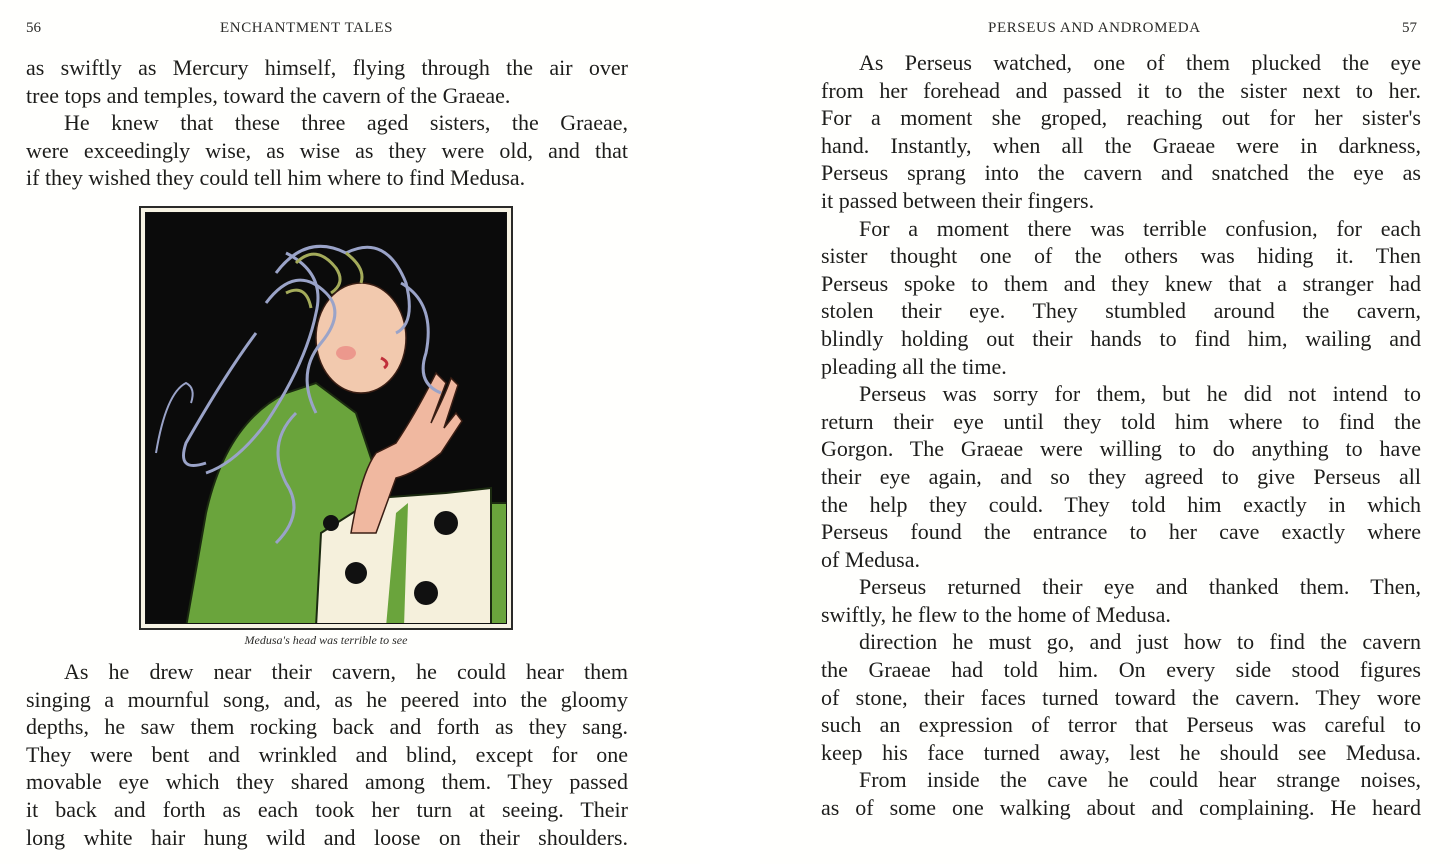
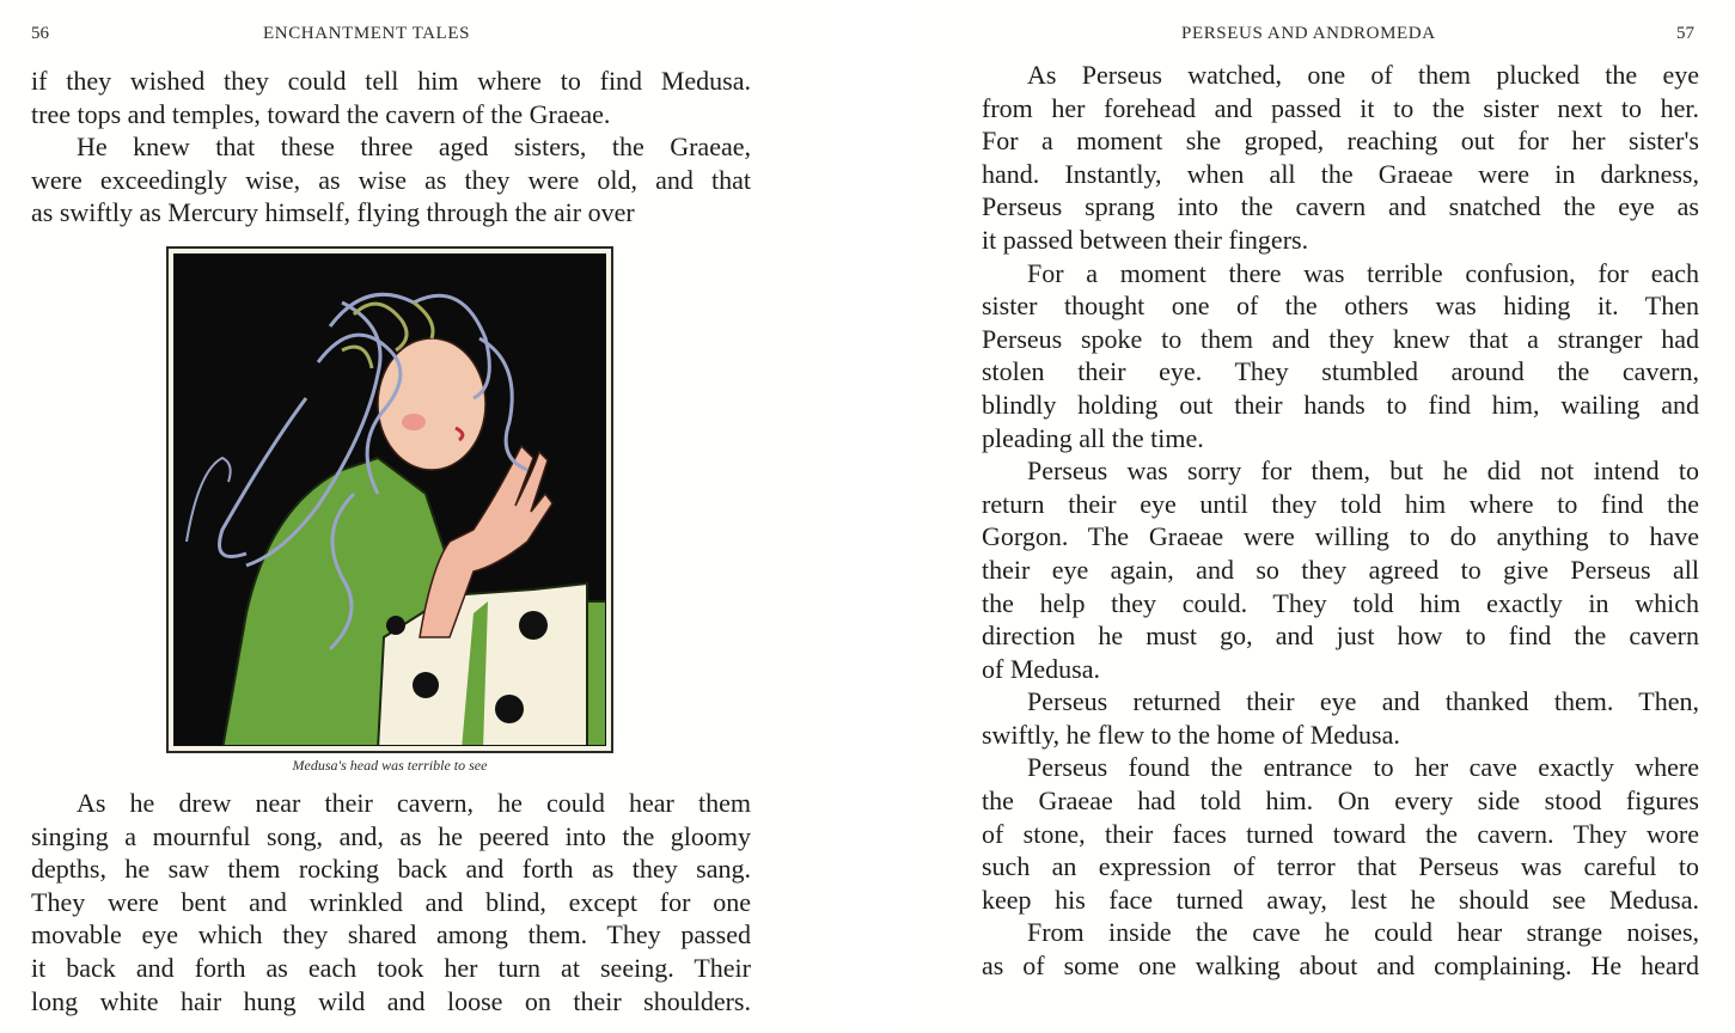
  56
  ENCHANTMENT TALES
- as swiftly as Mercury himself, flying through the air over
+ if they wished they could tell him where to find Medusa.
  tree tops and temples, toward the cavern of the Graeae.
  He knew that these three aged sisters, the Graeae,
  were exceedingly wise, as wise as they were old, and that
- if they wished they could tell him where to find Medusa.
+ as swiftly as Mercury himself, flying through the air over
  Medusa's head was terrible to see
  As he drew near their cavern, he could hear them
  singing a mournful song, and, as he peered into the gloomy
  depths, he saw them rocking back and forth as they sang.
  They were bent and wrinkled and blind, except for one
  movable eye which they shared among them. They passed
  it back and forth as each took her turn at seeing. Their
  long white hair hung wild and loose on their shoulders.
  PERSEUS AND ANDROMEDA
  57
  As Perseus watched, one of them plucked the eye
  from her forehead and passed it to the sister next to her.
  For a moment she groped, reaching out for her sister's
  hand. Instantly, when all the Graeae were in darkness,
  Perseus sprang into the cavern and snatched the eye as
  it passed between their fingers.
  For a moment there was terrible confusion, for each
  sister thought one of the others was hiding it. Then
  Perseus spoke to them and they knew that a stranger had
  stolen their eye. They stumbled around the cavern,
  blindly holding out their hands to find him, wailing and
  pleading all the time.
  Perseus was sorry for them, but he did not intend to
  return their eye until they told him where to find the
  Gorgon. The Graeae were willing to do anything to have
  their eye again, and so they agreed to give Perseus all
  the help they could. They told him exactly in which
- Perseus found the entrance to her cave exactly where
+ direction he must go, and just how to find the cavern
  of Medusa.
  Perseus returned their eye and thanked them. Then,
  swiftly, he flew to the home of Medusa.
- direction he must go, and just how to find the cavern
+ Perseus found the entrance to her cave exactly where
  the Graeae had told him. On every side stood figures
  of stone, their faces turned toward the cavern. They wore
  such an expression of terror that Perseus was careful to
  keep his face turned away, lest he should see Medusa.
  From inside the cave he could hear strange noises,
  as of some one walking about and complaining. He heard
